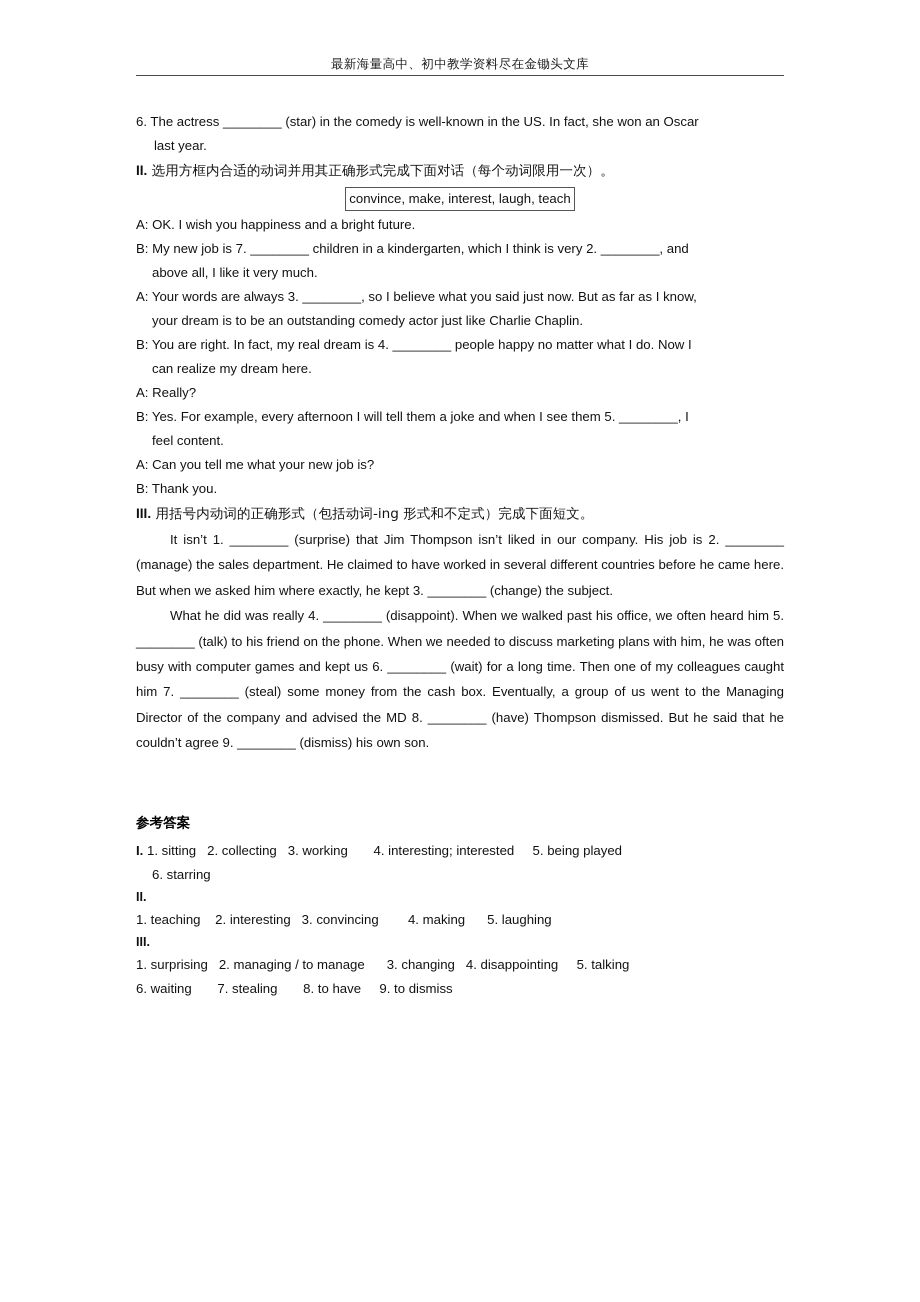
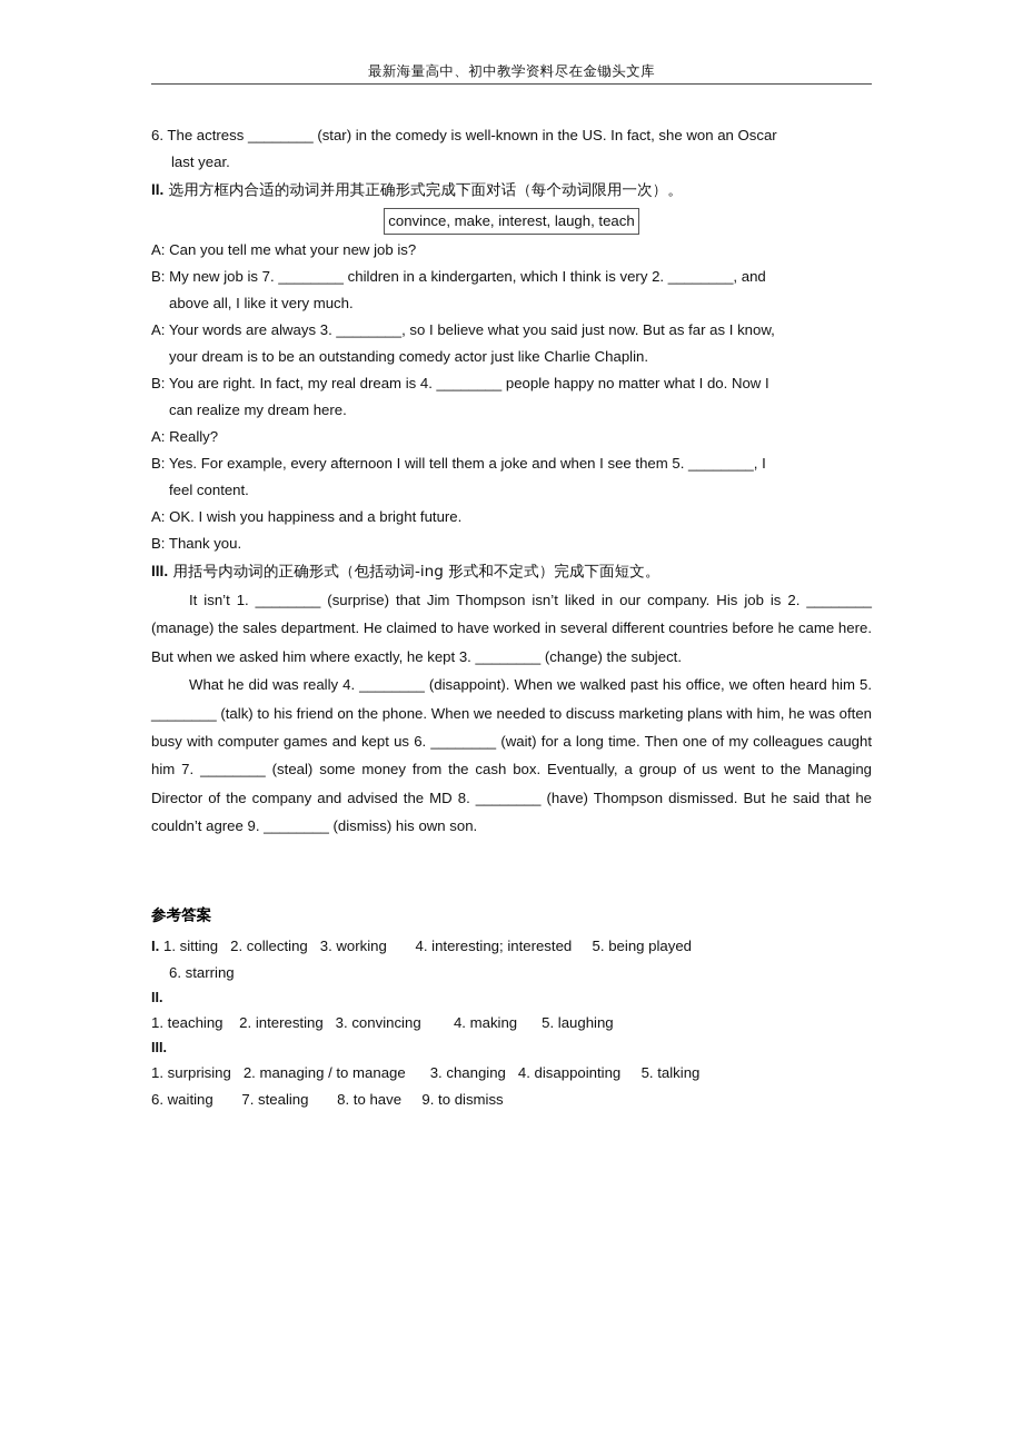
  最新海量高中、初中教学资料尽在金锄头文库
  6. The actress ________ (star) in the comedy is well-known in the US. In fact, she won an Oscar
  last year.
  II. 选用方框内合适的动词并用其正确形式完成下面对话（每个动词限用一次）。
  convince, make, interest, laugh, teach
- A: OK. I wish you happiness and a bright future.
+ A: Can you tell me what your new job is?
  B: My new job is 7. ________ children in a kindergarten, which I think is very 2. ________, and
  above all, I like it very much.
  A: Your words are always 3. ________, so I believe what you said just now. But as far as I know,
  your dream is to be an outstanding comedy actor just like Charlie Chaplin.
  B: You are right. In fact, my real dream is 4. ________ people happy no matter what I do. Now I
  can realize my dream here.
  A: Really?
  B: Yes. For example, every afternoon I will tell them a joke and when I see them 5. ________, I
  feel content.
- A: Can you tell me what your new job is?
+ A: OK. I wish you happiness and a bright future.
  B: Thank you.
  III. 用括号内动词的正确形式（包括动词-ing 形式和不定式）完成下面短文。
  It isn’t 1. ________ (surprise) that Jim Thompson isn’t liked in our company. His job is 2. ________ (manage) the sales department. He claimed to have worked in several different countries before he came here. But when we asked him where exactly, he kept 3. ________ (change) the subject.
  What he did was really 4. ________ (disappoint). When we walked past his office, we often heard him 5. ________ (talk) to his friend on the phone. When we needed to discuss marketing plans with him, he was often busy with computer games and kept us 6. ________ (wait) for a long time. Then one of my colleagues caught him 7. ________ (steal) some money from the cash box. Eventually, a group of us went to the Managing Director of the company and advised the MD 8. ________ (have) Thompson dismissed. But he said that he couldn’t agree 9. ________ (dismiss) his own son.
  参考答案
  I. 1. sitting 2. collecting 3. working 4. interesting; interested 5. being played
  6. starring
  II.
  1. teaching 2. interesting 3. convincing 4. making 5. laughing
  III.
  1. surprising 2. managing / to manage 3. changing 4. disappointing 5. talking
  6. waiting 7. stealing 8. to have 9. to dismiss
